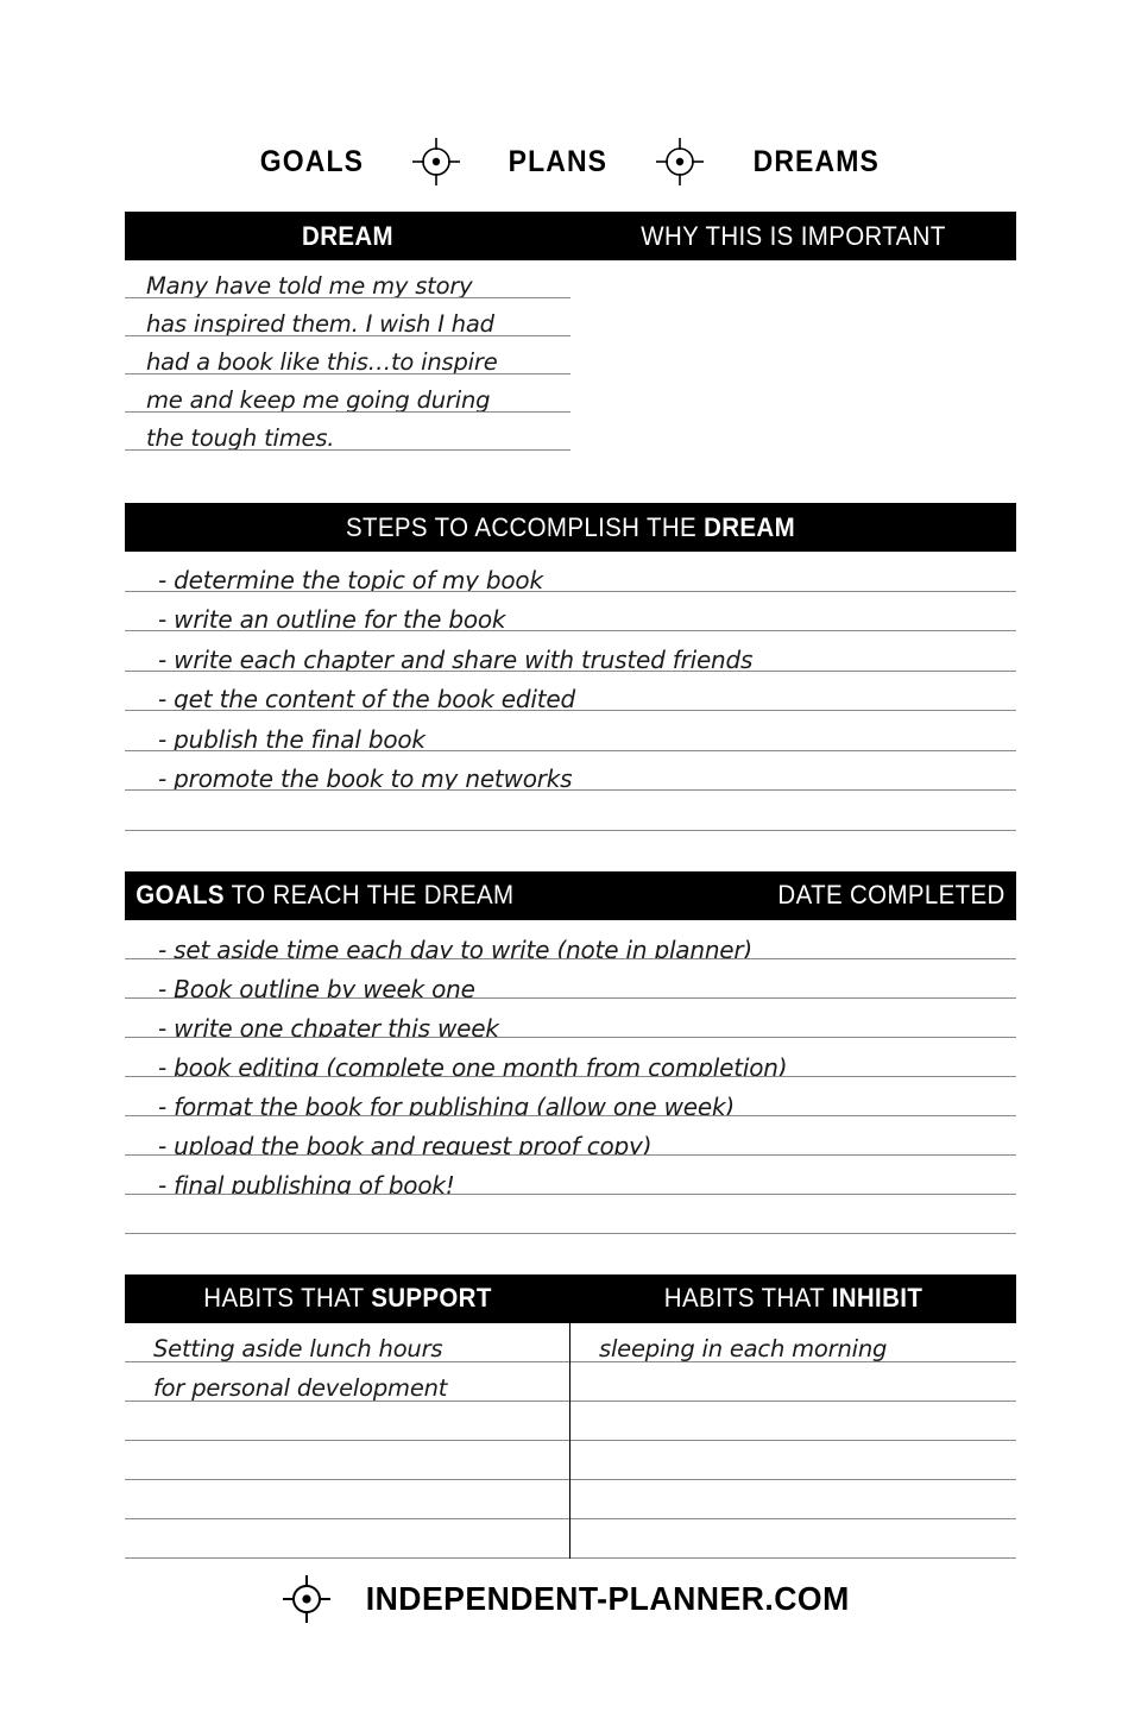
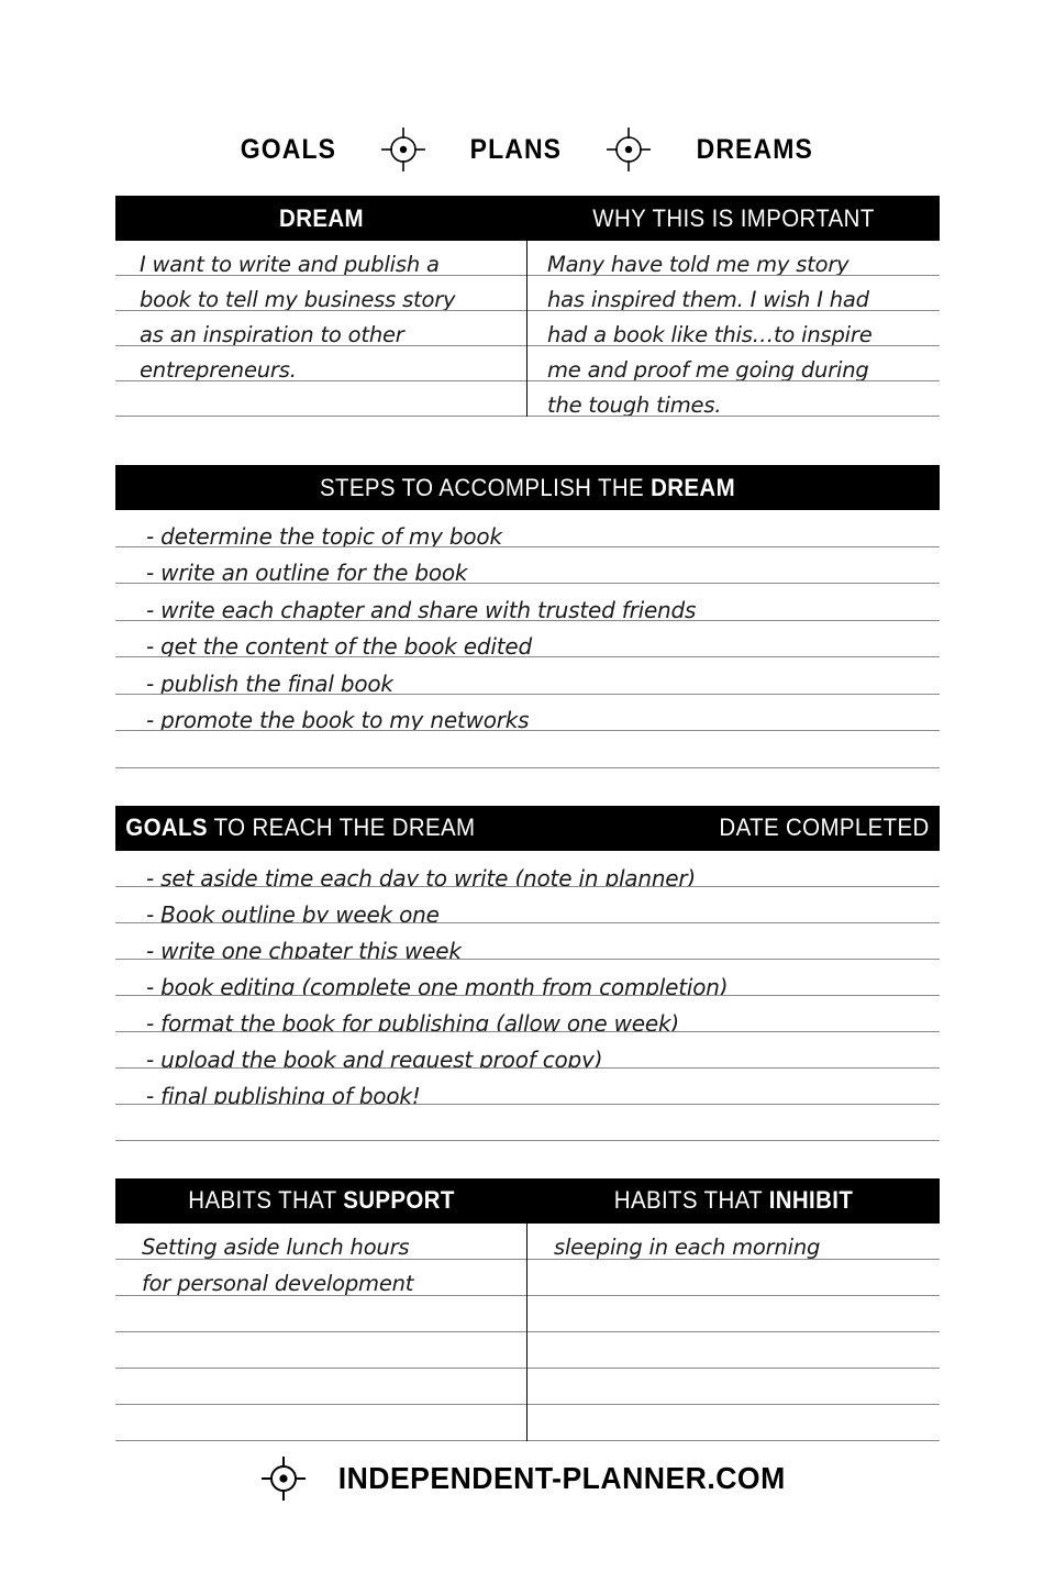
  GOALS
  PLANS
  DREAMS
  DREAM
  WHY THIS IS IMPORTANT
+ I want to write and publish a
+ book to tell my business story
+ as an inspiration to other
+ entrepreneurs.
  Many have told me my story
  has inspired them. I wish I had
  had a book like this…to inspire
- me and keep me going during
+ me and proof me going during
  the tough times.
  STEPS TO ACCOMPLISH THE DREAM
  - determine the topic of my book
  - write an outline for the book
  - write each chapter and share with trusted friends
  - get the content of the book edited
  - publish the final book
  - promote the book to my networks
  GOALS TO REACH THE DREAM
  DATE COMPLETED
  - set aside time each day to write (note in planner)
  - Book outline by week one
  - write one chpater this week
  - book editing (complete one month from completion)
  - format the book for publishing (allow one week)
  - upload the book and request proof copy)
  - final publishing of book!
  HABITS THAT SUPPORT
  HABITS THAT INHIBIT
  Setting aside lunch hours
  for personal development
  sleeping in each morning
  INDEPENDENT-PLANNER.COM
